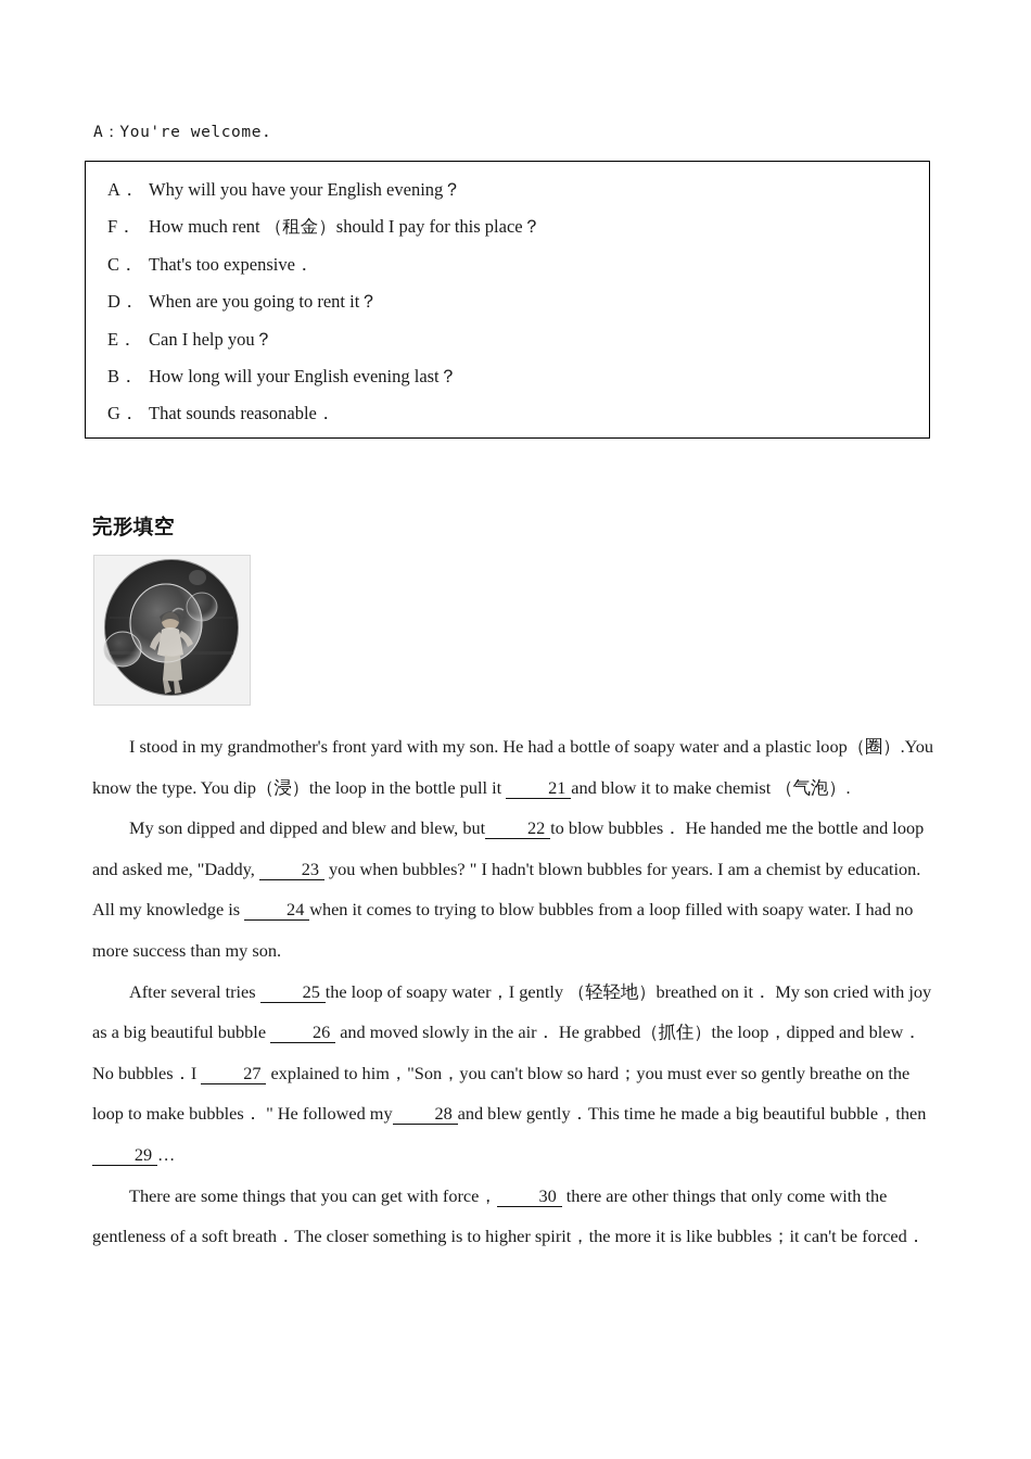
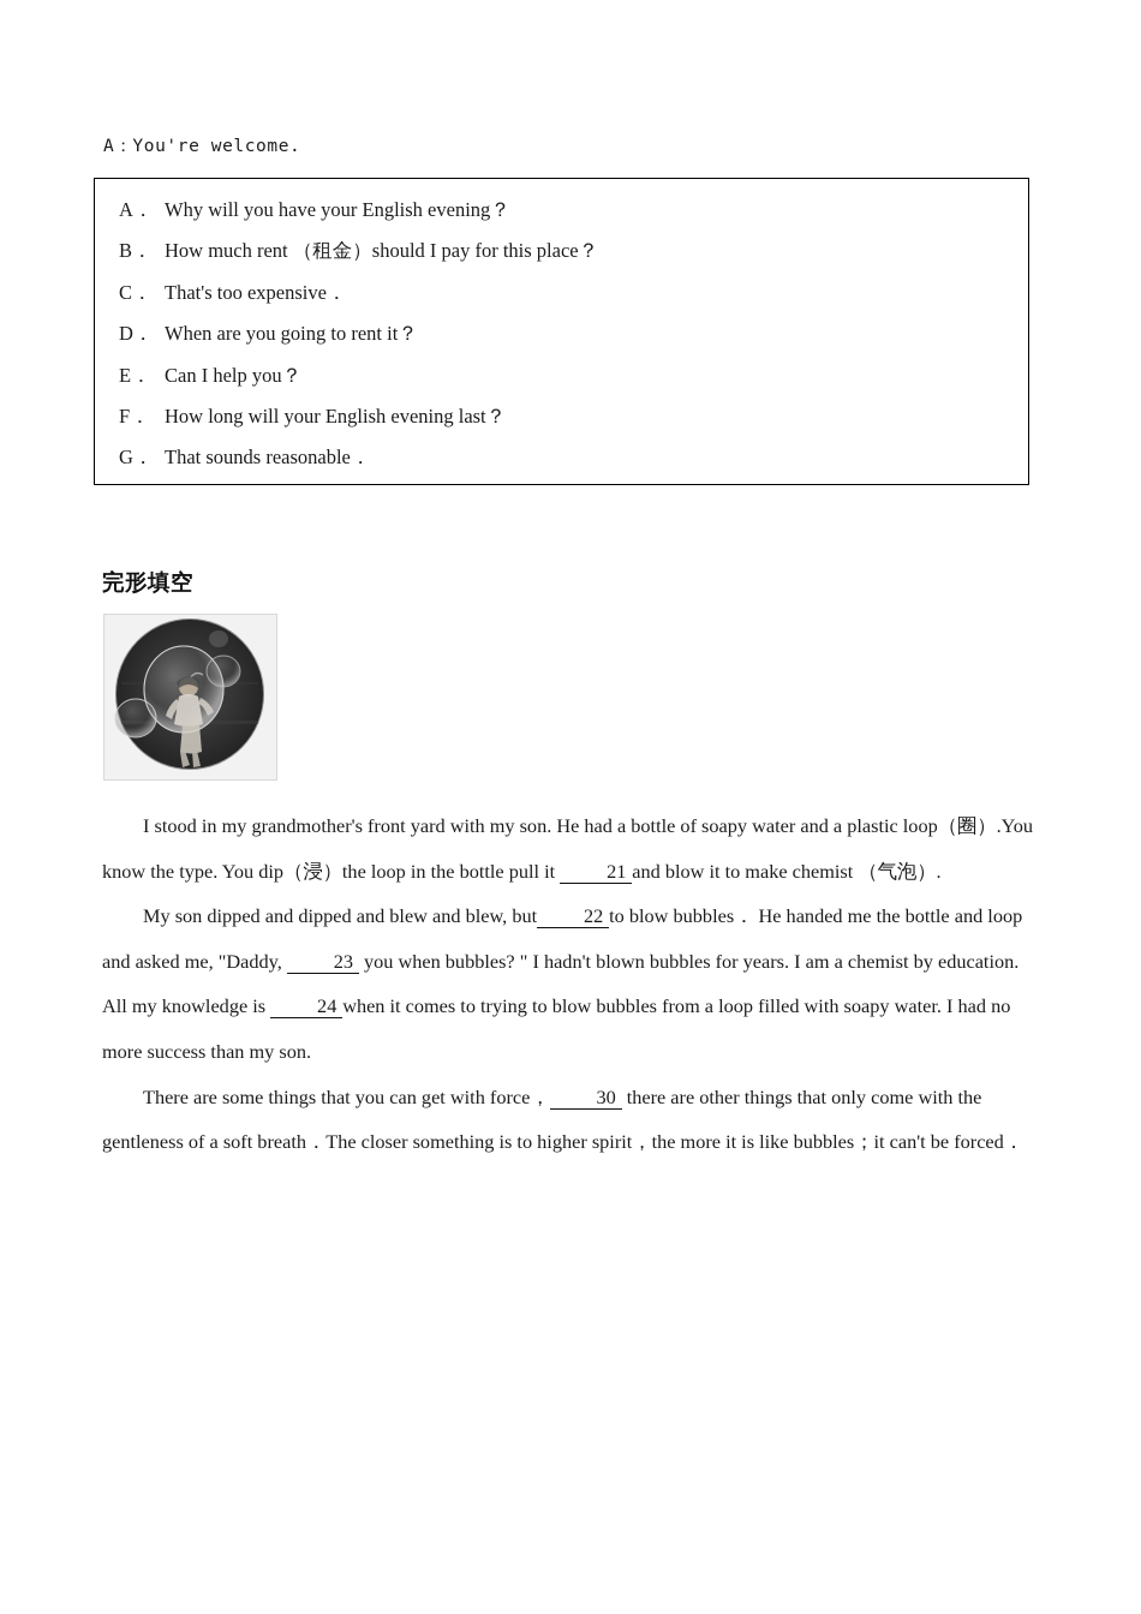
  A：You're welcome.
  A．
  Why will you have your English evening？
- F．
+ B．
  How much rent （租金）should I pay for this place？
  C．
  That's too expensive．
  D．
  When are you going to rent it？
  E．
  Can I help you？
- B．
+ F．
  How long will your English evening last？
  G．
  That sounds reasonable．
  完形填空
  I stood in my grandmother's front yard with my son. He had a bottle of soapy water and a plastic loop（圈）.You know the type. You dip（浸）the loop in the bottle pull it 21 and blow it to make chemist （气泡）.
  My son dipped and dipped and blew and blew, but 22 to blow bubbles． He handed me the bottle and loop and asked me, "Daddy, 23 you when bubbles? " I hadn't blown bubbles for years. I am a chemist by education. All my knowledge is 24 when it comes to trying to blow bubbles from a loop filled with soapy water. I had no more success than my son.
- After several tries 25 the loop of soapy water，I gently （轻轻地）breathed on it． My son cried with joy as a big beautiful bubble 26 and moved slowly in the air． He grabbed（抓住）the loop，dipped and blew．No bubbles．I 27 explained to him，"Son，you can't blow so hard；you must ever so gently breathe on the loop to make bubbles． " He followed my 28 and blew gently．This time he made a big beautiful bubble，then 29 …
  There are some things that you can get with force， 30 there are other things that only come with the gentleness of a soft breath．The closer something is to higher spirit，the more it is like bubbles；it can't be forced．
